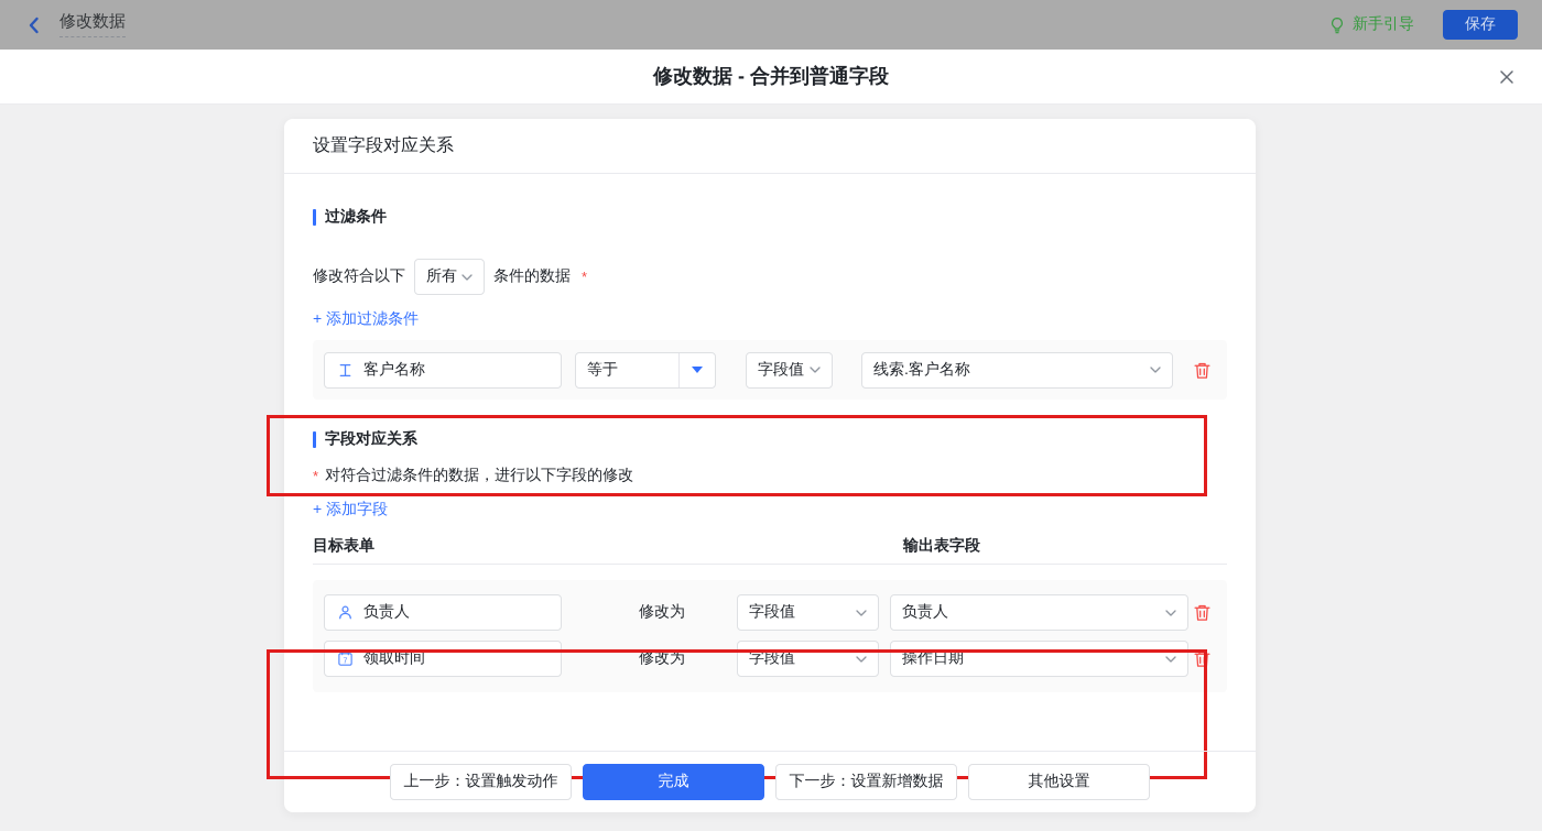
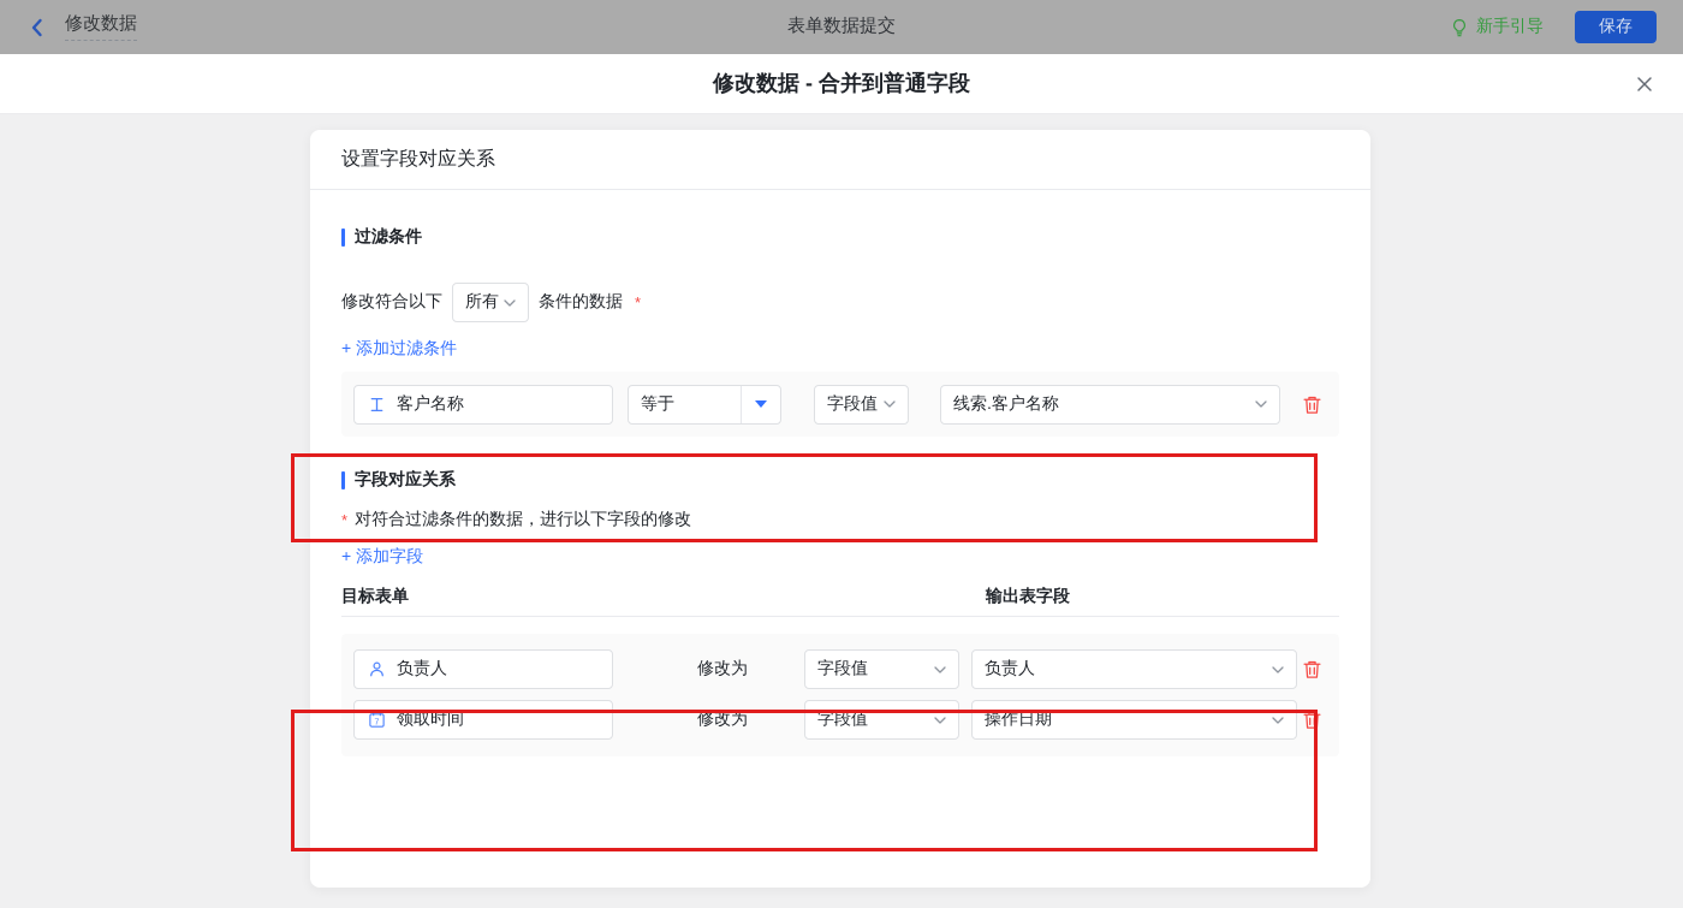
+ 表单数据提交
  修改数据
  新手引导
  保存
  修改数据 - 合并到普通字段
  设置字段对应关系
  过滤条件
  修改符合以下
  所有
  条件的数据
  *
  + 添加过滤条件
  客户名称
  等于
  字段值
  线索.客户名称
  字段对应关系
  *
  对符合过滤条件的数据，进行以下字段的修改
  + 添加字段
  目标表单
  输出表字段
  负责人
  修改为
  字段值
  负责人
  领取时间
  修改为
  字段值
  操作日期
- 上一步：设置触发动作
- 完成
- 下一步：设置新增数据
- 其他设置
